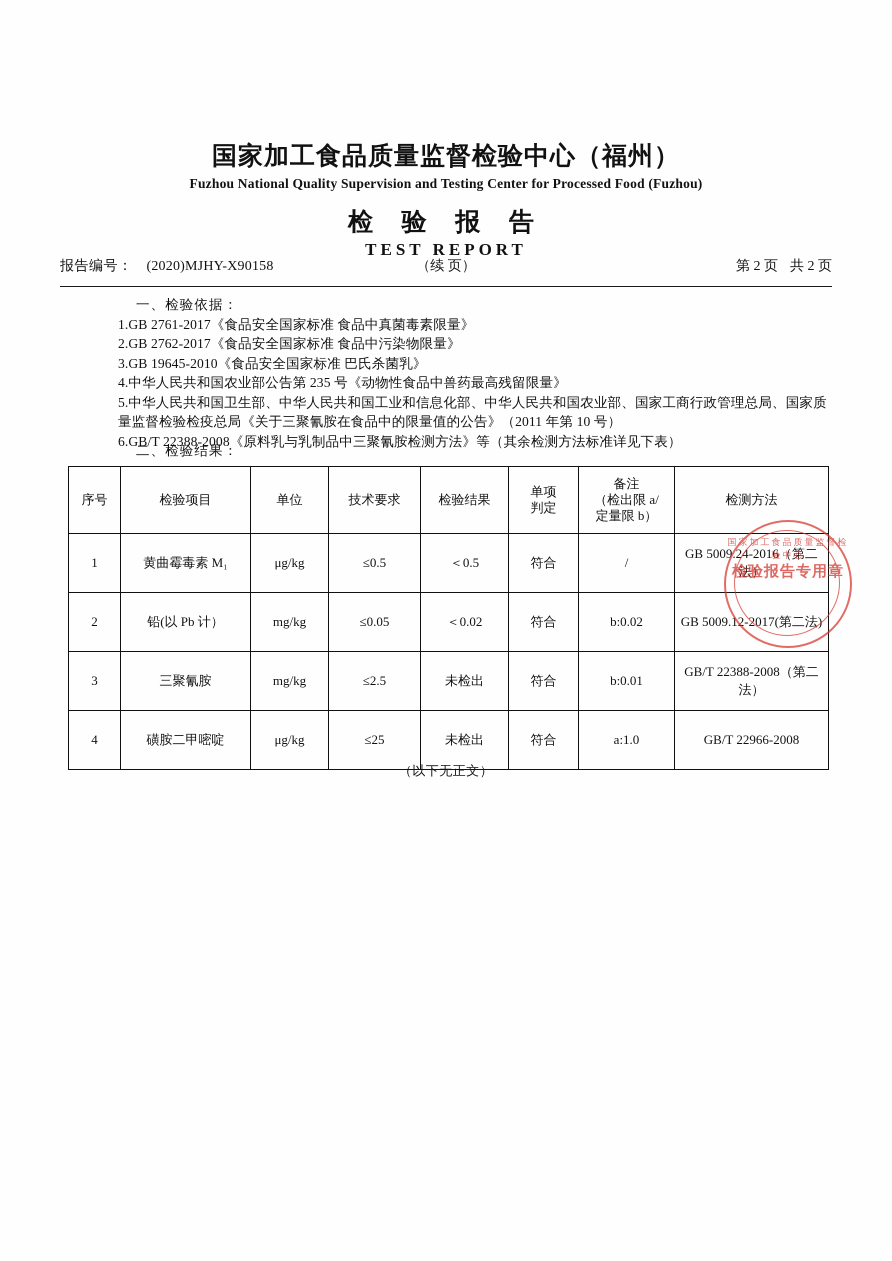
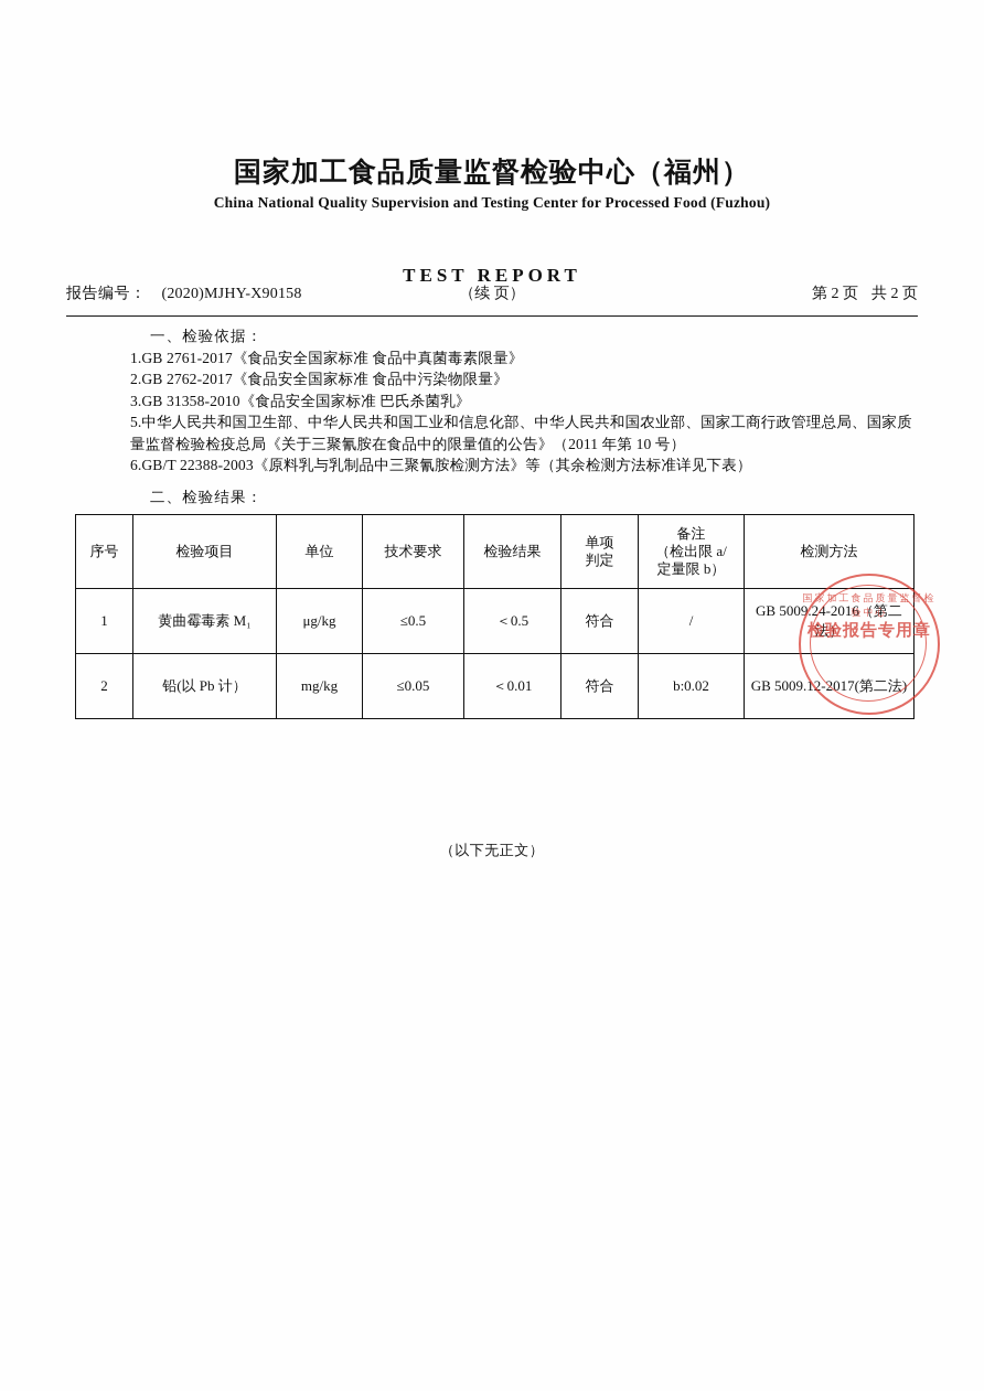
  国家加工食品质量监督检验中心（福州）
- Fuzhou National Quality Supervision and Testing Center for Processed Food (Fuzhou)
+ China National Quality Supervision and Testing Center for Processed Food (Fuzhou)
- 检 验 报 告
  TEST REPORT
  报告编号： (2020)MJHY-X90158
  （续 页）
  第 2 页 共 2 页
  一、检验依据：
  1.GB 2761-2017《食品安全国家标准 食品中真菌毒素限量》
  2.GB 2762-2017《食品安全国家标准 食品中污染物限量》
- 3.GB 19645-2010《食品安全国家标准 巴氏杀菌乳》
+ 3.GB 31358-2010《食品安全国家标准 巴氏杀菌乳》
- 4.中华人民共和国农业部公告第 235 号《动物性食品中兽药最高残留限量》
  5.中华人民共和国卫生部、中华人民共和国工业和信息化部、中华人民共和国农业部、国家工商行政管理总局、国家质量监督检验检疫总局《关于三聚氰胺在食品中的限量值的公告》（2011 年第 10 号）
- 6.GB/T 22388-2008《原料乳与乳制品中三聚氰胺检测方法》等（其余检测方法标准详见下表）
+ 6.GB/T 22388-2003《原料乳与乳制品中三聚氰胺检测方法》等（其余检测方法标准详见下表）
  二、检验结果：
  序号	检验项目	单位	技术要求	检验结果	单项 判定	备注 （检出限 a/ 定量限 b）	检测方法
  1	黄曲霉毒素 M₁	μg/kg	≤0.5	＜0.5	符合	/	GB 5009.24-2016（第二法）
- 2	铅(以 Pb 计）	mg/kg	≤0.05	＜0.02	符合	b:0.02	GB 5009.12-2017(第二法)
+ 2	铅(以 Pb 计）	mg/kg	≤0.05	＜0.01	符合	b:0.02	GB 5009.12-2017(第二法)
- 3	三聚氰胺	mg/kg	≤2.5	未检出	符合	b:0.01	GB/T 22388-2008（第二法）
- 4	磺胺二甲嘧啶	μg/kg	≤25	未检出	符合	a:1.0	GB/T 22966-2008
  （以下无正文）
  国家加工食品质量监督检验中心
  检验报告专用章
